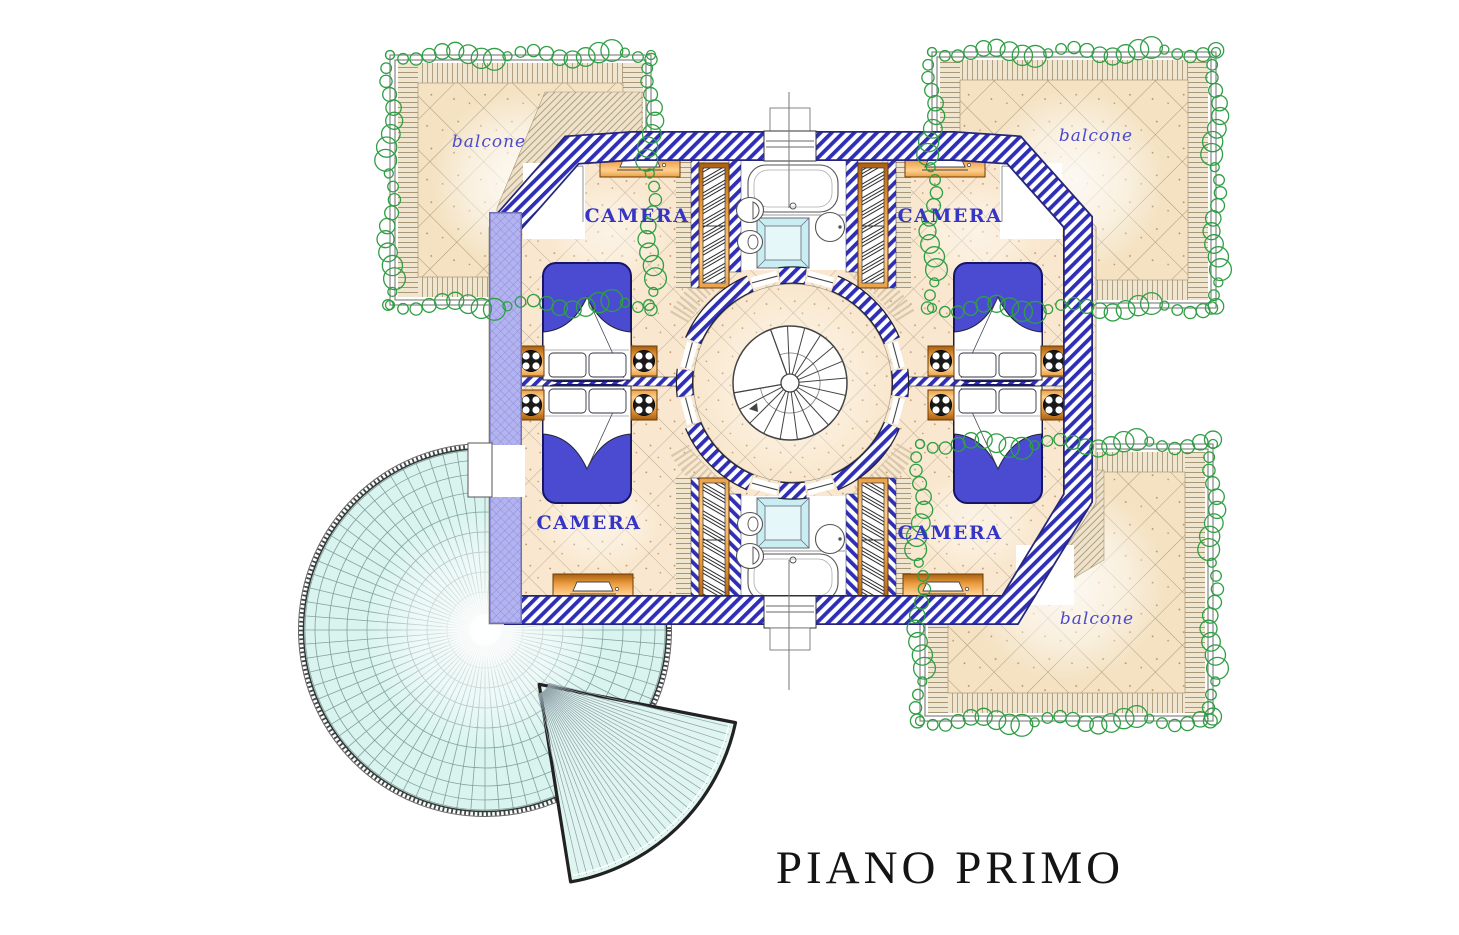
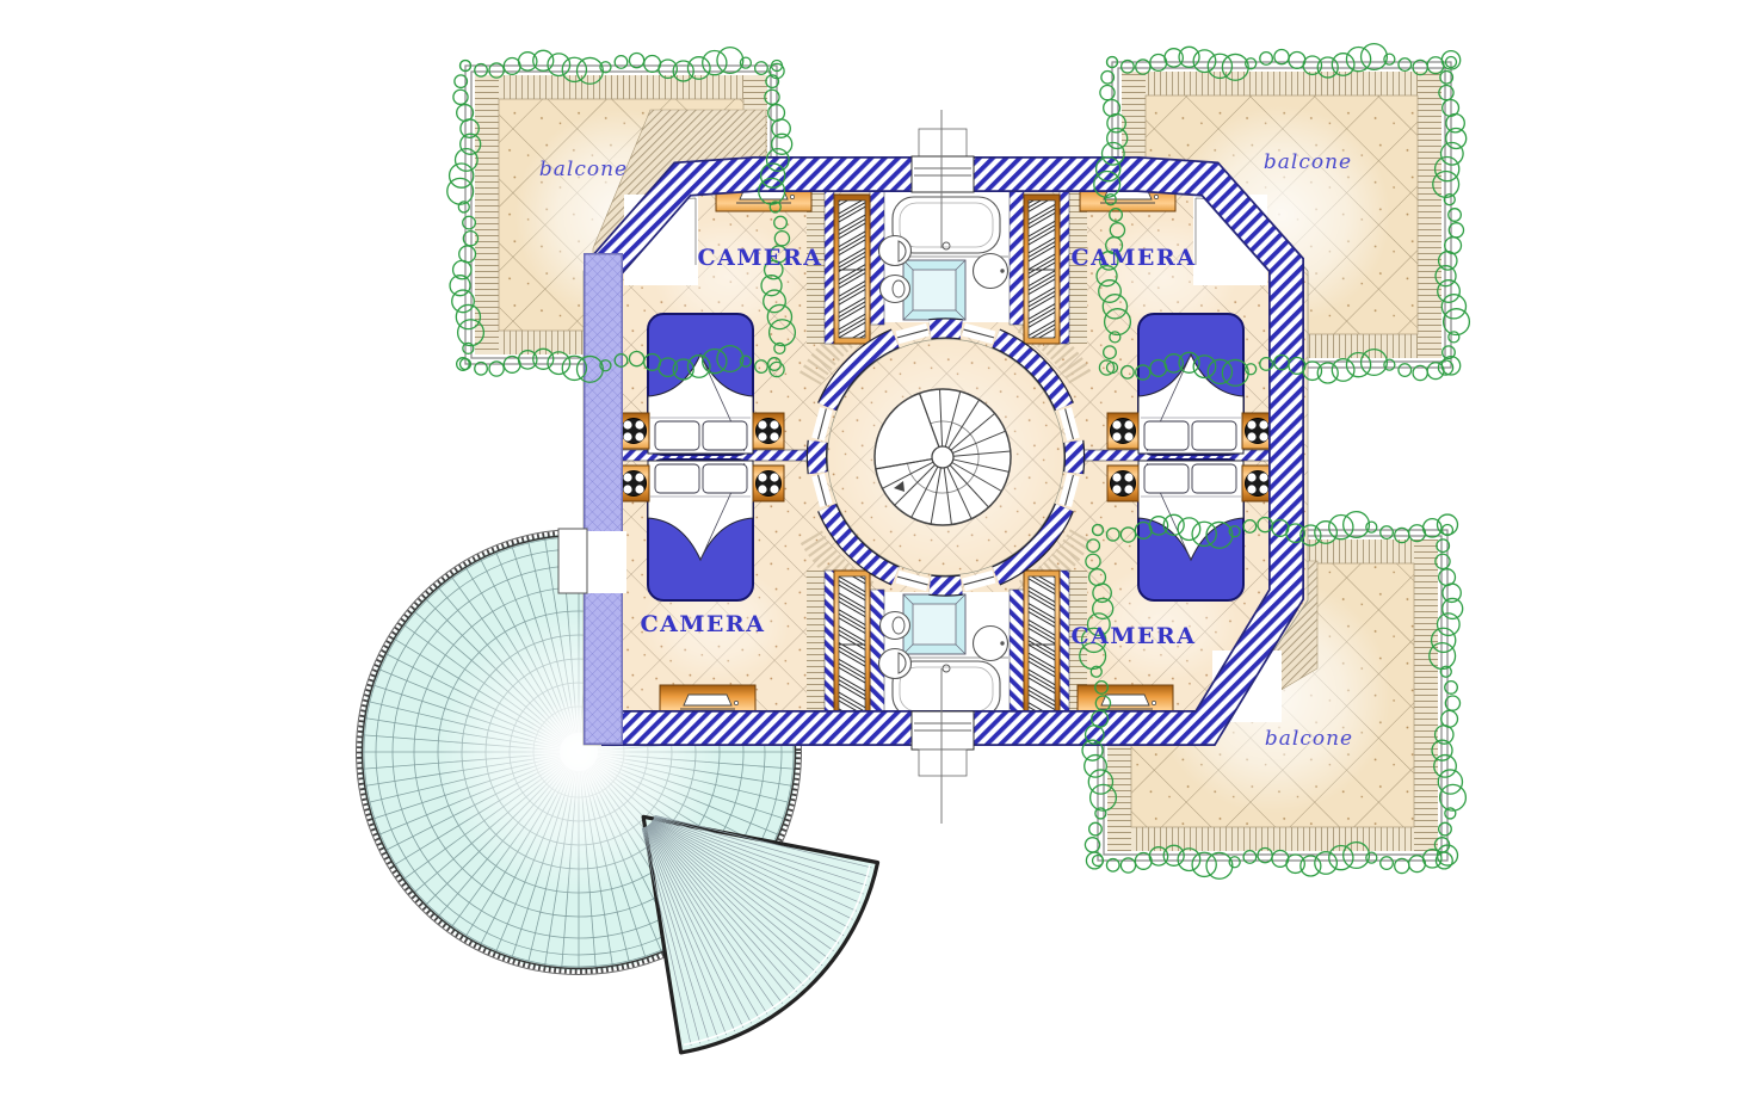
  CAMERA
  CAMERA
  CAMERA
  CAMERA
  balcone
  balcone
  balcone
- PIANO PRIMO
